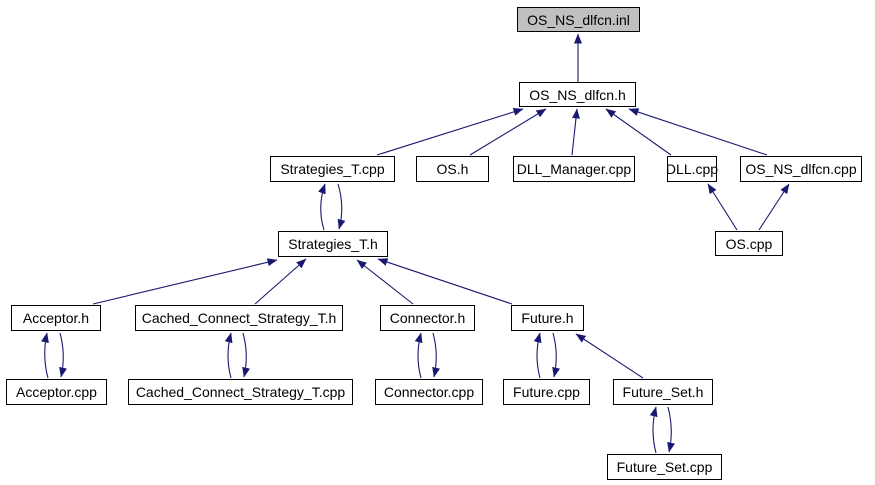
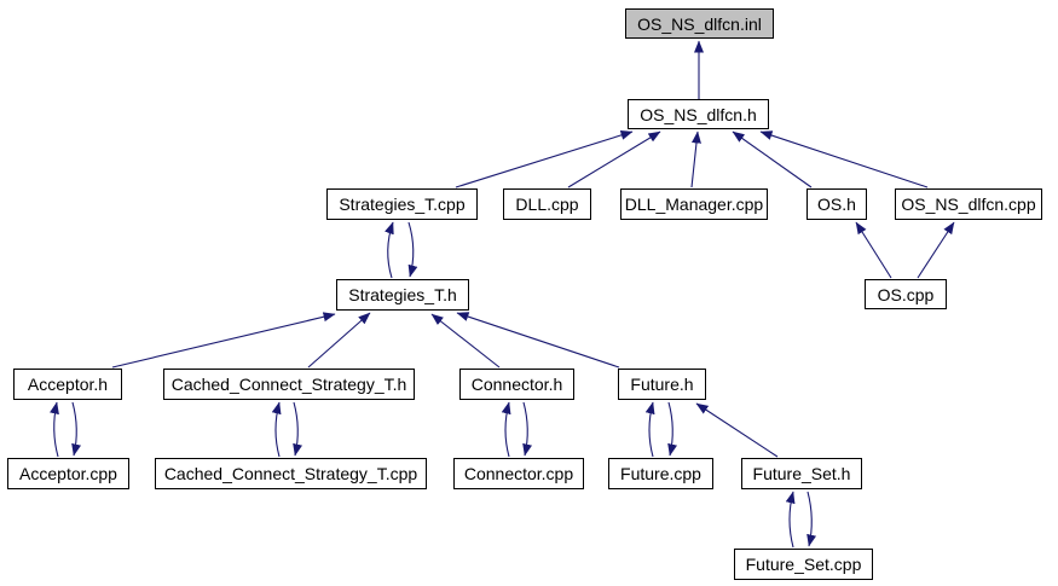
  OS_NS_dlfcn.inl
  OS_NS_dlfcn.h
  Strategies_T.cpp
- OS.h
+ DLL.cpp
  DLL_Manager.cpp
- DLL.cpp
+ OS.h
  OS_NS_dlfcn.cpp
  Strategies_T.h
  OS.cpp
  Acceptor.h
  Cached_Connect_Strategy_T.h
  Connector.h
  Future.h
  Acceptor.cpp
  Cached_Connect_Strategy_T.cpp
  Connector.cpp
  Future.cpp
  Future_Set.h
  Future_Set.cpp
